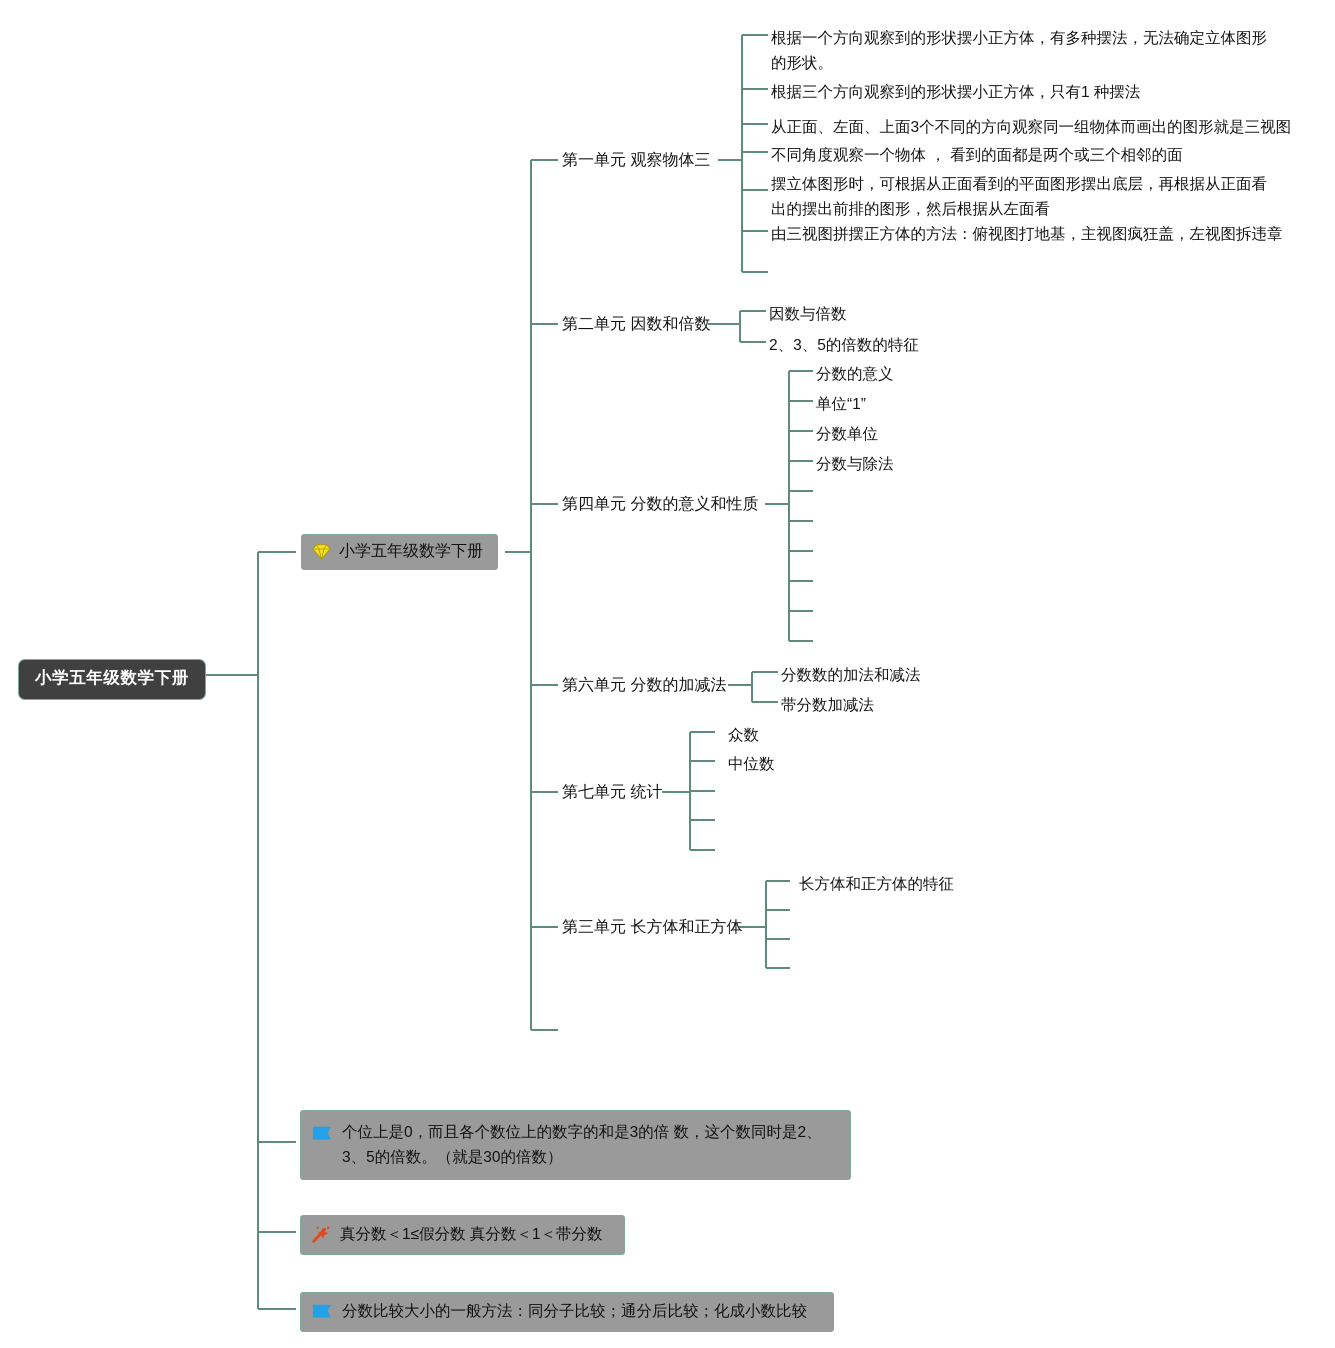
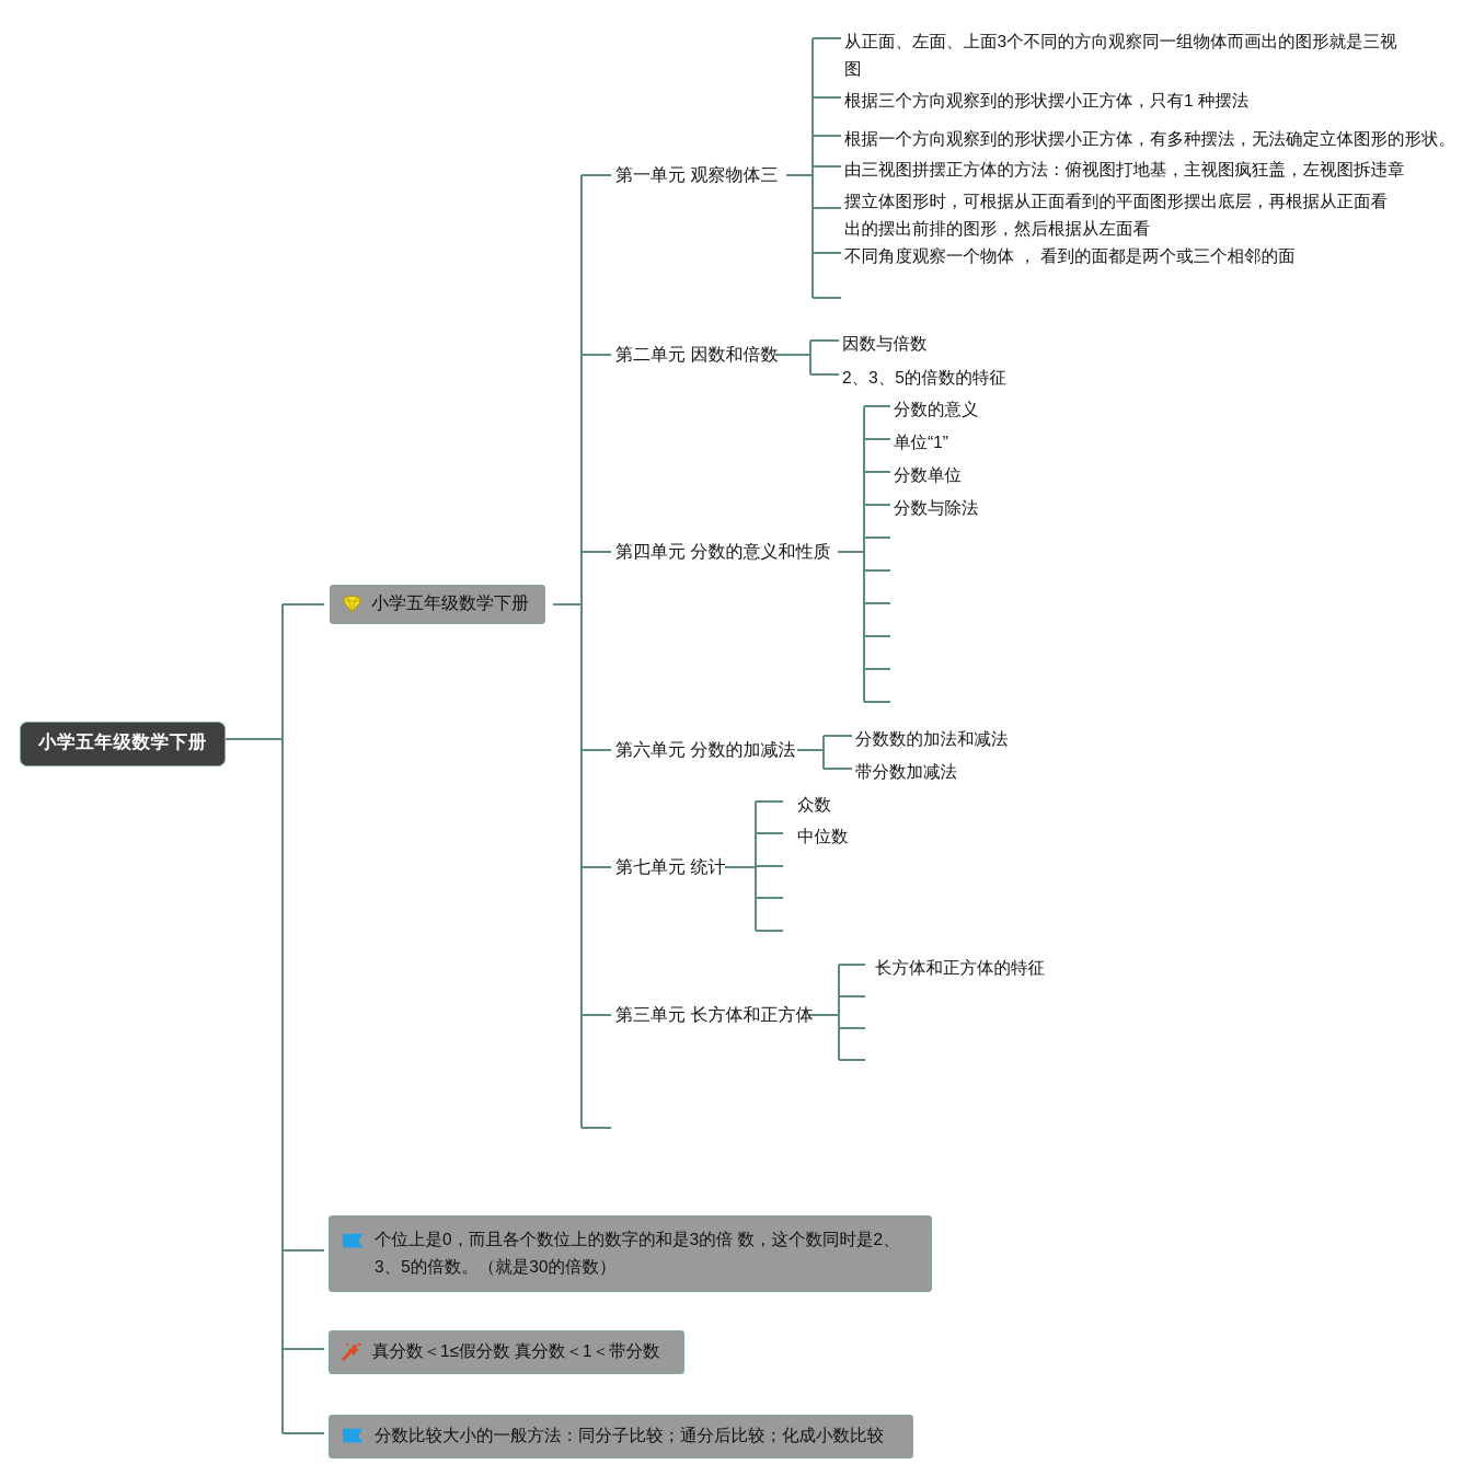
  小学五年级数学下册
  小学五年级数学下册
  第一单元 观察物体三
  第二单元 因数和倍数
  第四单元 分数的意义和性质
  第六单元 分数的加减法
  第七单元 统计
  第三单元 长方体和正方体
- 根据一个方向观察到的形状摆小正方体，有多种摆法，无法确定立体图形的形状。
+ 从正面、左面、上面3个不同的方向观察同一组物体而画出的图形就是三视图
  根据三个方向观察到的形状摆小正方体，只有1 种摆法
- 从正面、左面、上面3个不同的方向观察同一组物体而画出的图形就是三视图
+ 根据一个方向观察到的形状摆小正方体，有多种摆法，无法确定立体图形的形状。
- 不同角度观察一个物体 ， 看到的面都是两个或三个相邻的面
+ 由三视图拼摆正方体的方法：俯视图打地基，主视图疯狂盖，左视图拆违章
  摆立体图形时，可根据从正面看到的平面图形摆出底层，再根据从正面看出的摆出前排的图形，然后根据从左面看
- 由三视图拼摆正方体的方法：俯视图打地基，主视图疯狂盖，左视图拆违章
+ 不同角度观察一个物体 ， 看到的面都是两个或三个相邻的面
  因数与倍数
  2、3、5的倍数的特征
  分数的意义
  单位“1”
  分数单位
  分数与除法
  分数数的加法和减法
  带分数加减法
  众数
  中位数
  长方体和正方体的特征
  个位上是0，而且各个数位上的数字的和是3的倍 数，这个数同时是2、3、5的倍数。（就是30的倍数）
  真分数＜1≤假分数 真分数＜1＜带分数
  分数比较大小的一般方法：同分子比较；通分后比较；化成小数比较
